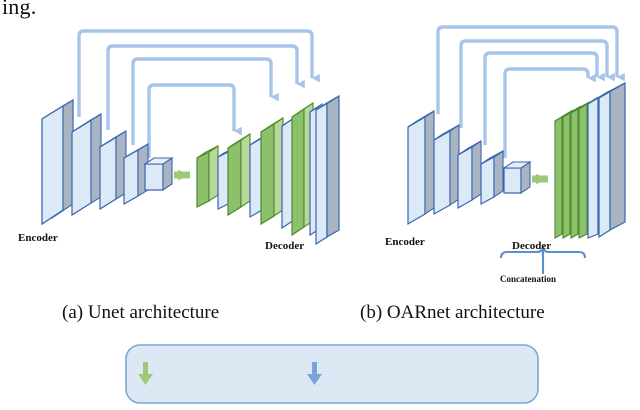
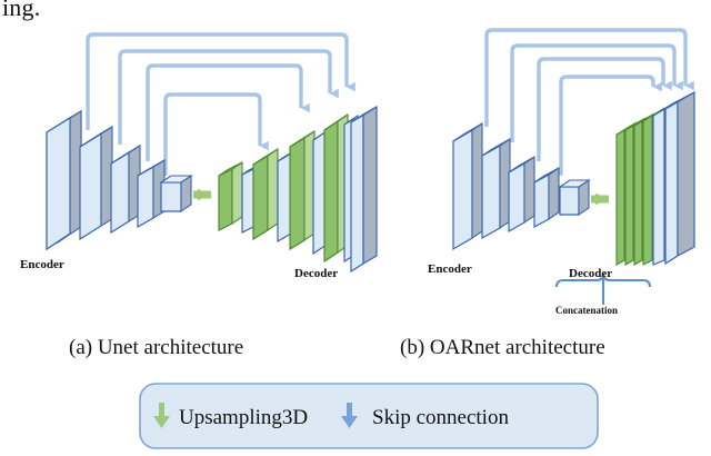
  ing.
  (a) Unet architecture
  (b) OARnet architecture
  Encoder
  Decoder
  Encoder
  Decoder
  Concatenation
+ Upsampling3D
+ Skip connection
